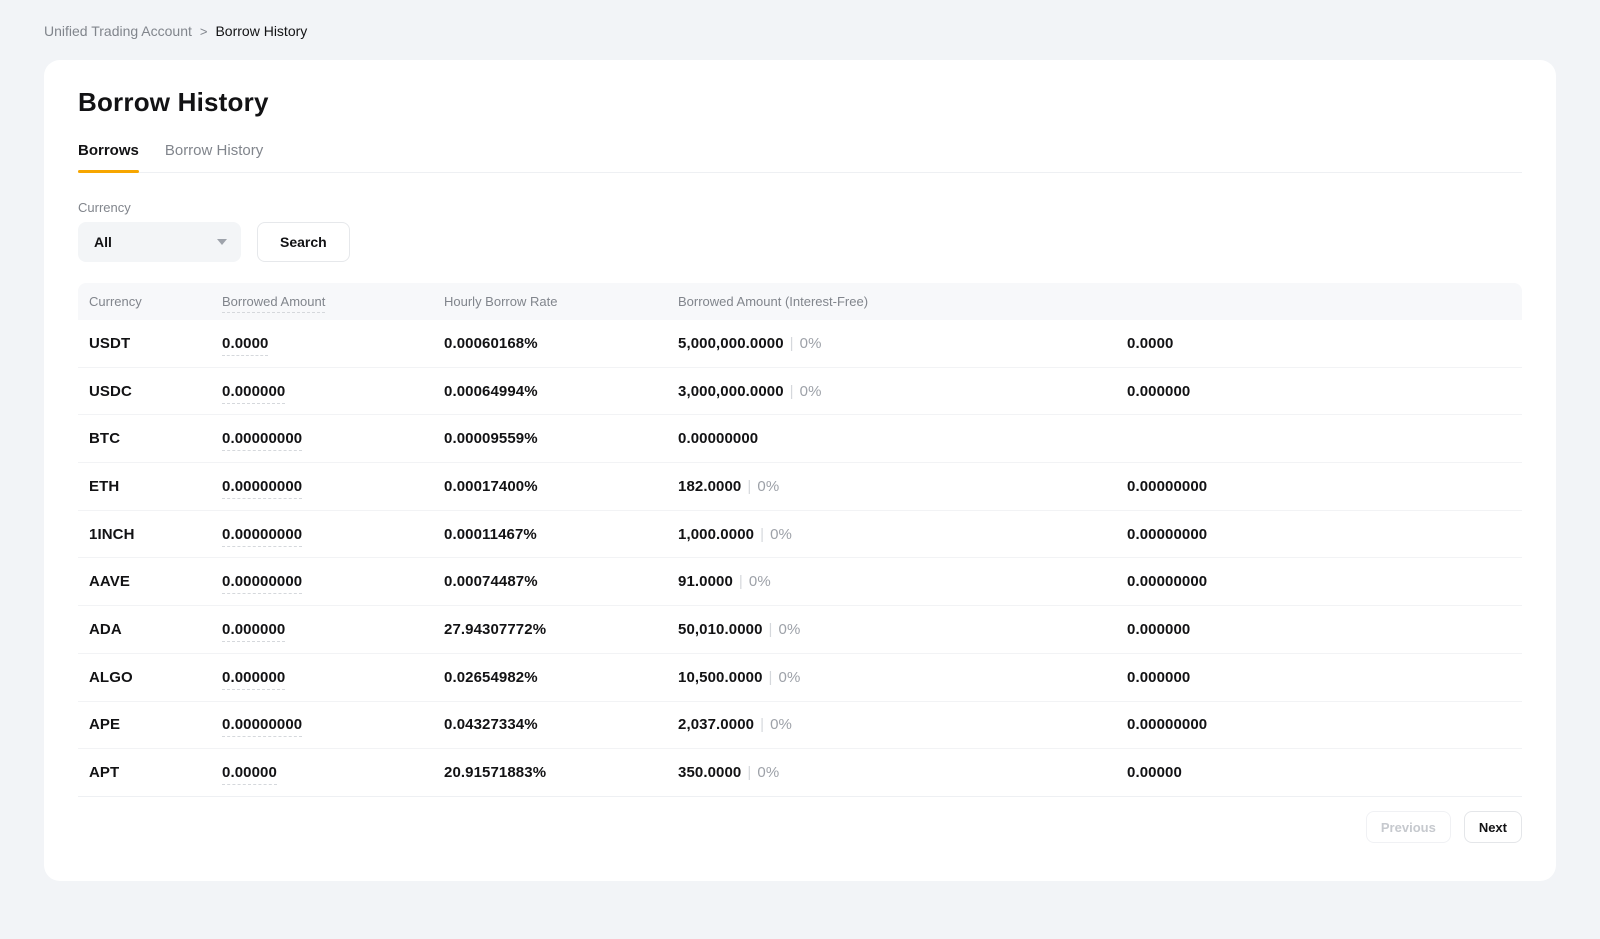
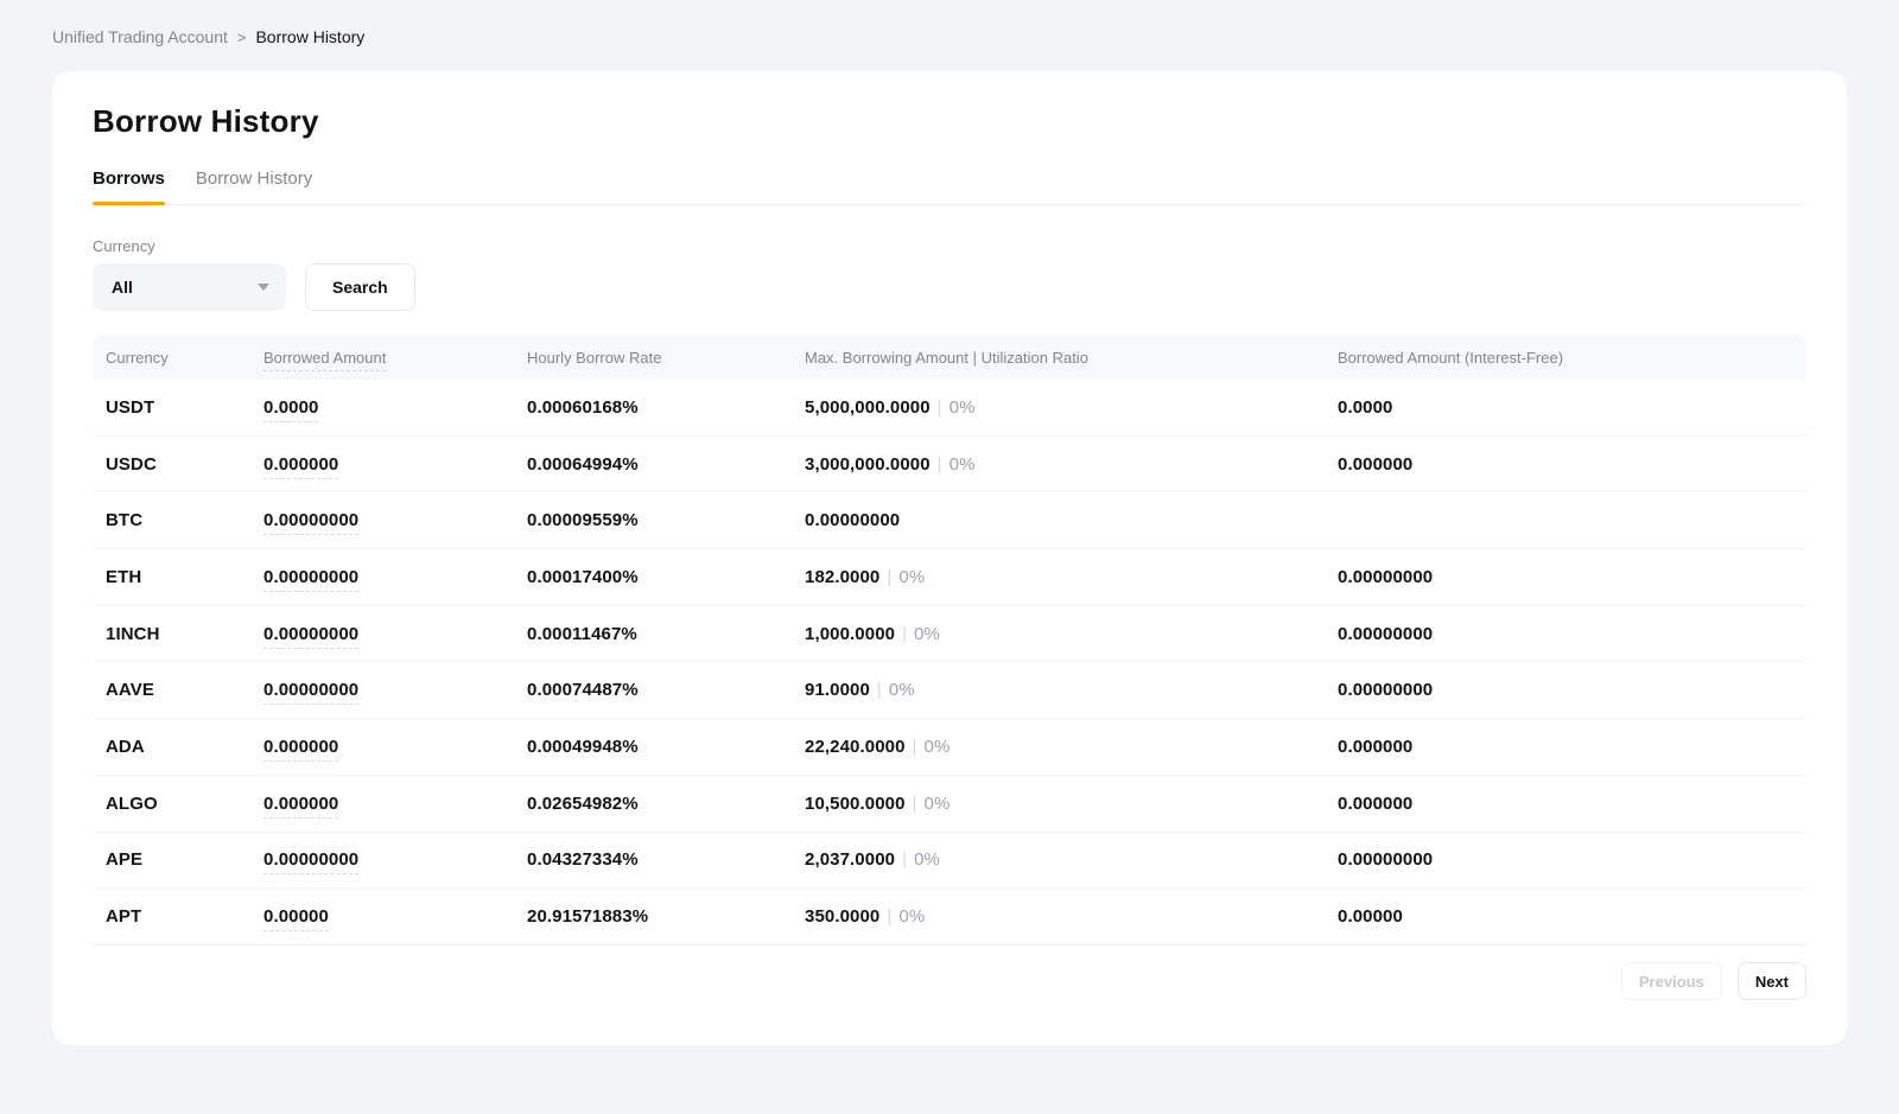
  Unified Trading Account
  >
  Borrow History
  Borrow History
  Borrows
  Borrow History
  Currency
  All
  Search
  Currency
  Borrowed Amount
  Hourly Borrow Rate
+ Max. Borrowing Amount | Utilization Ratio
  Borrowed Amount (Interest-Free)
  USDT
  0.0000
  0.00060168%
  5,000,000.0000 | 0%
  0.0000
  USDC
  0.000000
  0.00064994%
  3,000,000.0000 | 0%
  0.000000
  BTC
  0.00000000
  0.00009559%
  0.00000000
  ETH
  0.00000000
  0.00017400%
  182.0000 | 0%
  0.00000000
  1INCH
  0.00000000
  0.00011467%
  1,000.0000 | 0%
  0.00000000
  AAVE
  0.00000000
  0.00074487%
  91.0000 | 0%
  0.00000000
  ADA
  0.000000
- 27.94307772%
+ 0.00049948%
- 50,010.0000 | 0%
+ 22,240.0000 | 0%
  0.000000
  ALGO
  0.000000
  0.02654982%
  10,500.0000 | 0%
  0.000000
  APE
  0.00000000
  0.04327334%
  2,037.0000 | 0%
  0.00000000
  APT
  0.00000
  20.91571883%
  350.0000 | 0%
  0.00000
  Previous
  Next
